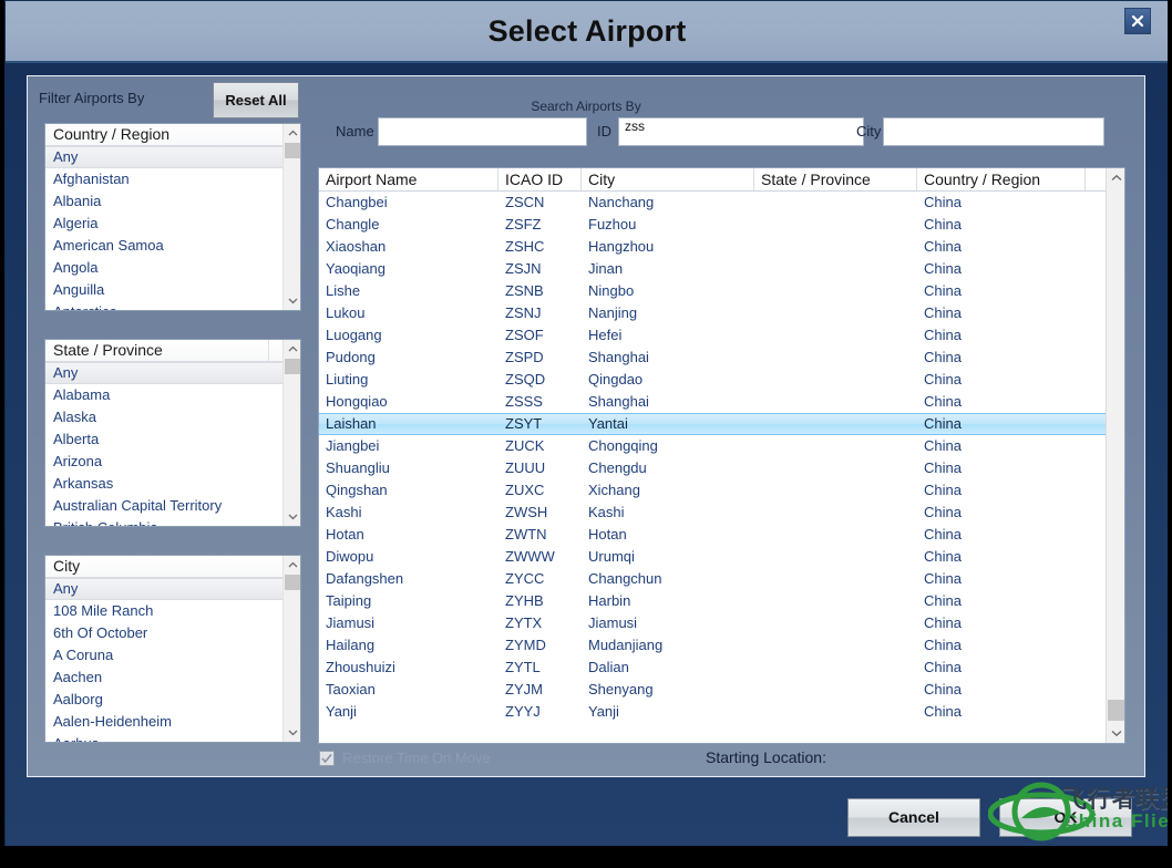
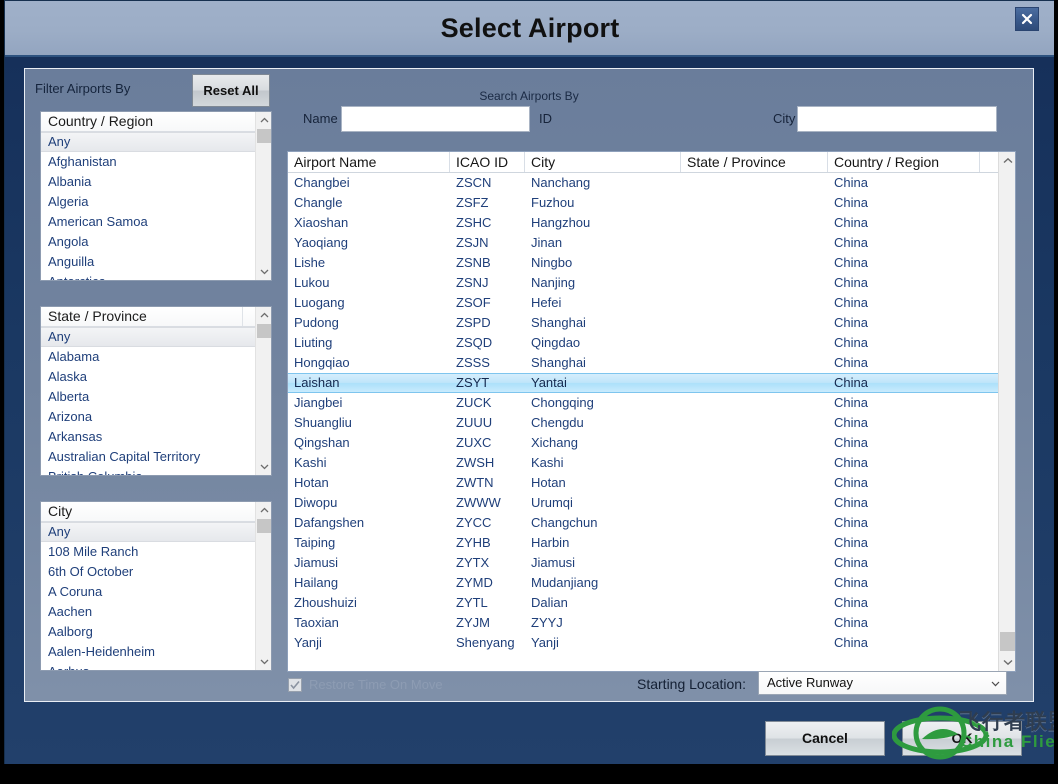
  Select Airport
  Filter Airports By
  Reset All
  Country / Region
  Any
  Afghanistan
  Albania
  Algeria
  American Samoa
  Angola
  Anguilla
  State / Province
  Any
  Alabama
  Alaska
  Alberta
  Arizona
  Arkansas
  Australian Capital Territory
  City
  Any
  108 Mile Ranch
  6th Of October
  A Coruna
  Aachen
  Aalborg
  Aalen-Heidenheim
  Search Airports By
  Name
  ID
- zss
  City
  Airport Name
  ICAO ID
  City
  State / Province
  Country / Region
  Changbei
  ZSCN
  Nanchang
  China
  Changle
  ZSFZ
  Fuzhou
  China
  Xiaoshan
  ZSHC
  Hangzhou
  China
  Yaoqiang
  ZSJN
  Jinan
  China
  Lishe
  ZSNB
  Ningbo
  China
  Lukou
  ZSNJ
  Nanjing
  China
  Luogang
  ZSOF
  Hefei
  China
  Pudong
  ZSPD
  Shanghai
  China
  Liuting
  ZSQD
  Qingdao
  China
  Hongqiao
  ZSSS
  Shanghai
  China
  Laishan
  ZSYT
  Yantai
  China
  Jiangbei
  ZUCK
  Chongqing
  China
  Shuangliu
  ZUUU
  Chengdu
  China
  Qingshan
  ZUXC
  Xichang
  China
  Kashi
  ZWSH
  Kashi
  China
  Hotan
  ZWTN
  Hotan
  China
  Diwopu
  ZWWW
  Urumqi
  China
  Dafangshen
  ZYCC
  Changchun
  China
  Taiping
  ZYHB
  Harbin
  China
  Jiamusi
  ZYTX
  Jiamusi
  China
  Hailang
  ZYMD
  Mudanjiang
  China
  Zhoushuizi
  ZYTL
  Dalian
  China
  Taoxian
  ZYJM
- Shenyang
+ ZYYJ
  China
  Yanji
- ZYYJ
+ Shenyang
  Yanji
  China
  Starting Location:
+ Active Runway
  Cancel
  OK
  飞行者联
  China Flie
